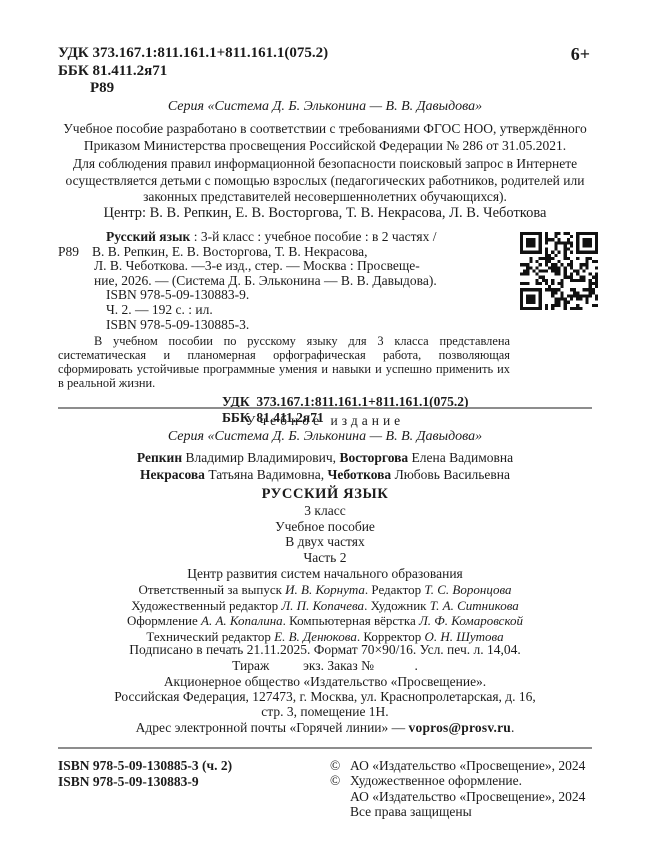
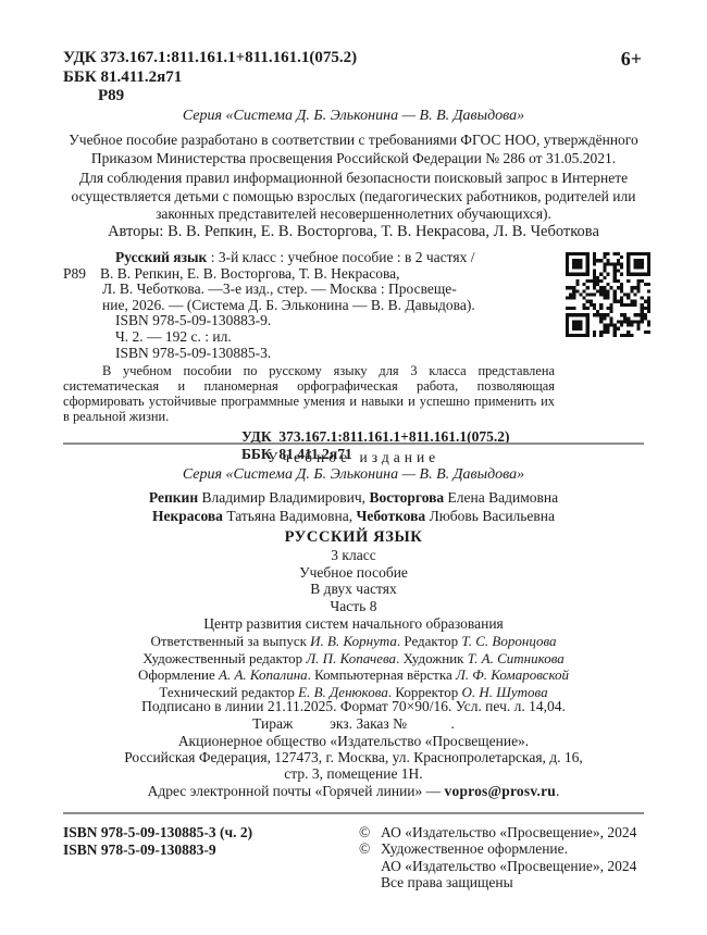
  УДК 373.167.1:811.161.1+811.161.1(075.2)
  6+
  ББК 81.411.2я71
  Р89
  Серия «Система Д. Б. Эльконина — В. В. Давыдова»
  Учебное пособие разработано в соответствии с требованиями ФГОС НОО, утверждённого Приказом Министерства просвещения Российской Федерации № 286 от 31.05.2021.
  Для соблюдения правил информационной безопасности поисковый запрос в Интернете осуществляется детьми с помощью взрослых (педагогических работников, родителей или законных представителей несовершеннолетних обучающихся).
- Центр: В. В. Репкин, Е. В. Восторгова, Т. В. Некрасова, Л. В. Чеботкова
+ Авторы: В. В. Репкин, Е. В. Восторгова, Т. В. Некрасова, Л. В. Чеботкова
  Русский язык : 3-й класс : учебное пособие : в 2 частях /
  Р89
  В. В. Репкин, Е. В. Восторгова, Т. В. Некрасова,
  Л. В. Чеботкова. —3-е изд., стер. — Москва : Просвеще-
  ние, 2026. — (Система Д. Б. Эльконина — В. В. Давыдова).
  ISBN 978-5-09-130883-9.
  Ч. 2. — 192 с. : ил.
  ISBN 978-5-09-130885-3.
  В учебном пособии по русскому языку для 3 класса представлена систематическая и планомерная орфографическая работа, позволяющая сформировать устойчивые программные умения и навыки и успешно применить их в реальной жизни.
  УДК 373.167.1:811.161.1+811.161.1(075.2)
  ББК 81.411.2я71
  Учебное издание
  Серия «Система Д. Б. Эльконина — В. В. Давыдова»
  Репкин Владимир Владимирович, Восторгова Елена Вадимовна
  Некрасова Татьяна Вадимовна, Чеботкова Любовь Васильевна
  РУССКИЙ ЯЗЫК
  3 класс
  Учебное пособие
  В двух частях
- Часть 2
+ Часть 8
  Центр развития систем начального образования
  Ответственный за выпуск И. В. Корнута. Редактор Т. С. Воронцова
  Художественный редактор Л. П. Копачева. Художник Т. А. Ситникова
  Оформление А. А. Копалина. Компьютерная вёрстка Л. Ф. Комаровской
  Технический редактор Е. В. Денюкова. Корректор О. Н. Шутова
- Подписано в печать 21.11.2025. Формат 70×90/16. Усл. печ. л. 14,04.
+ Подписано в линии 21.11.2025. Формат 70×90/16. Усл. печ. л. 14,04.
  Тираж экз. Заказ № .
  Акционерное общество «Издательство «Просвещение».
  Российская Федерация, 127473, г. Москва, ул. Краснопролетарская, д. 16,
  стр. 3, помещение 1Н.
  Адрес электронной почты «Горячей линии» — vopros@prosv.ru.
  ISBN 978-5-09-130885-3 (ч. 2)
  ISBN 978-5-09-130883-9
  ©
  АО «Издательство «Просвещение», 2024
  ©
  Художественное оформление.
  АО «Издательство «Просвещение», 2024
  Все права защищены
